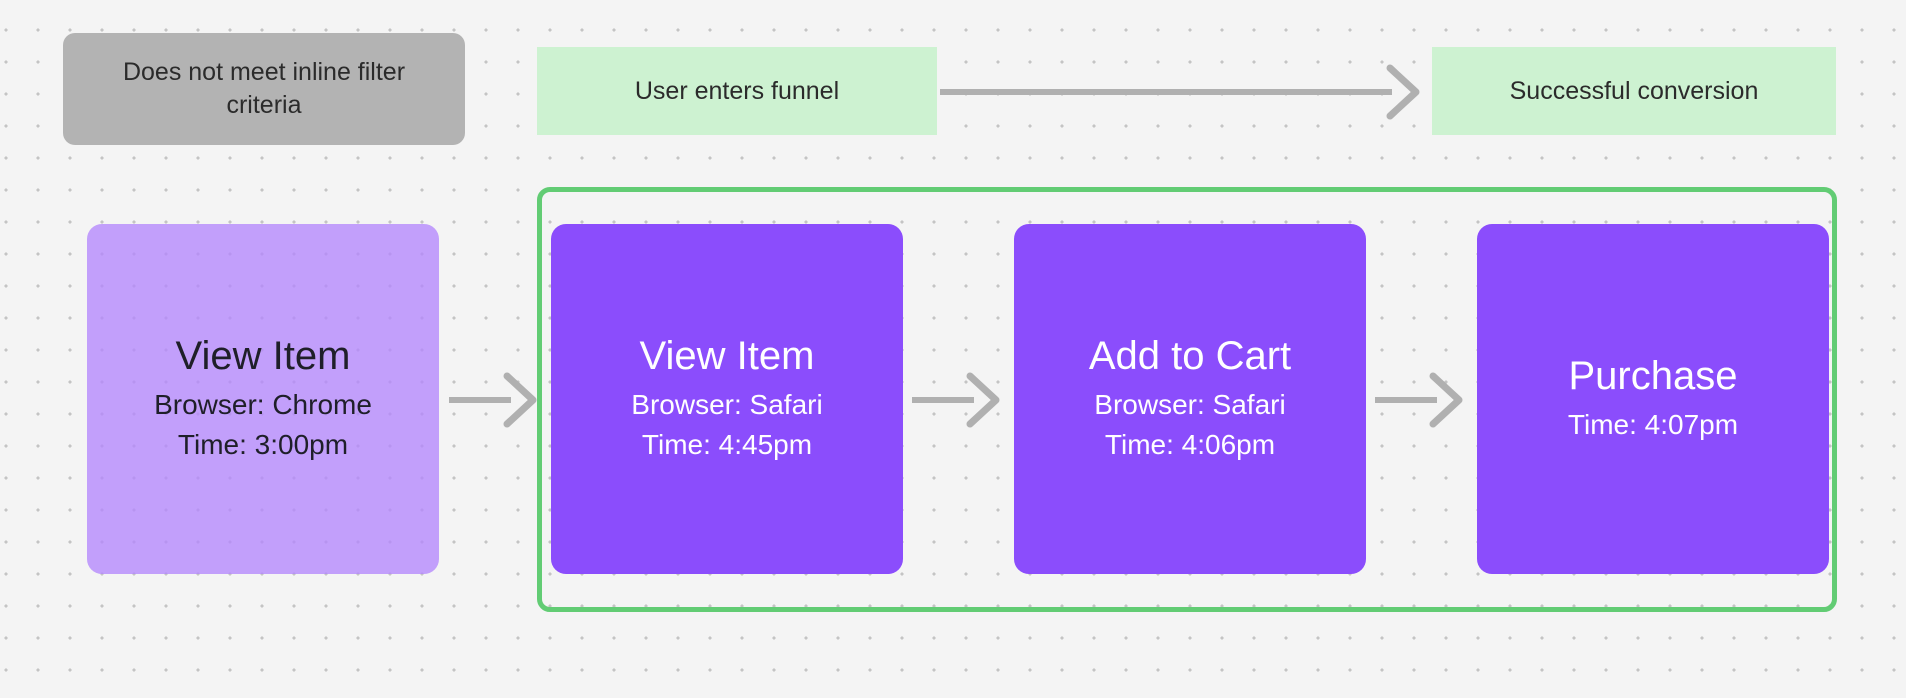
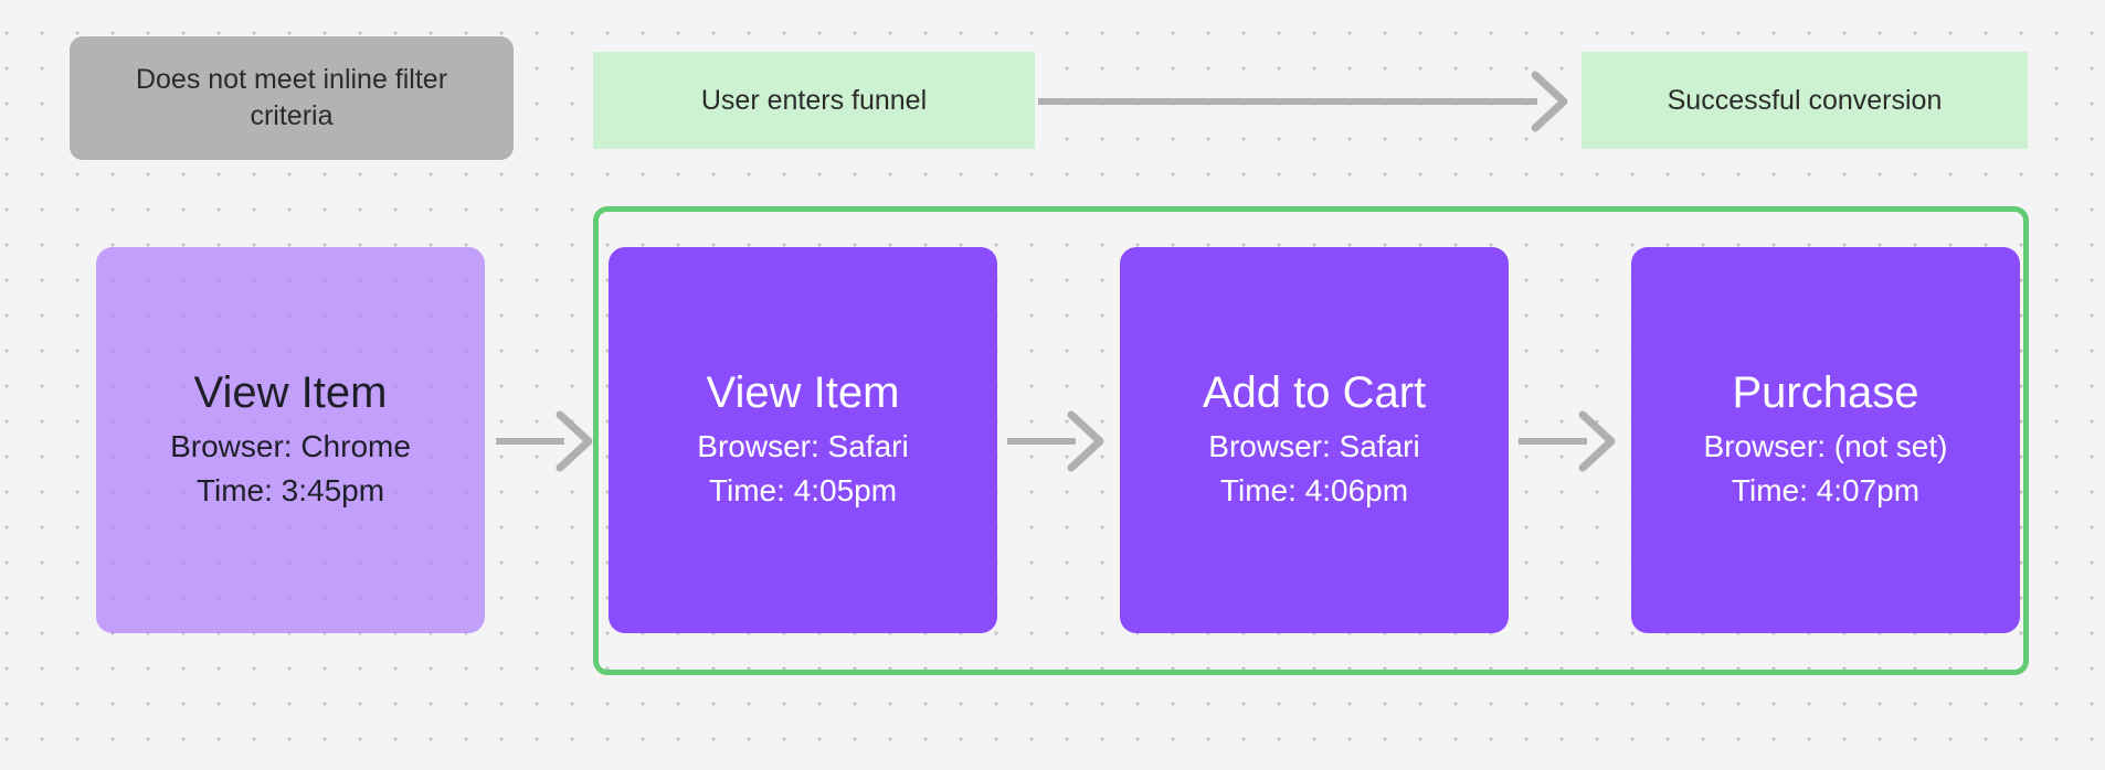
  Does not meet inline filter criteria
  User enters funnel
  Successful conversion
  View Item
  Browser: Chrome
- Time: 3:00pm
+ Time: 3:45pm
  View Item
  Browser: Safari
- Time: 4:45pm
+ Time: 4:05pm
  Add to Cart
  Browser: Safari
  Time: 4:06pm
  Purchase
+ Browser: (not set)
  Time: 4:07pm
